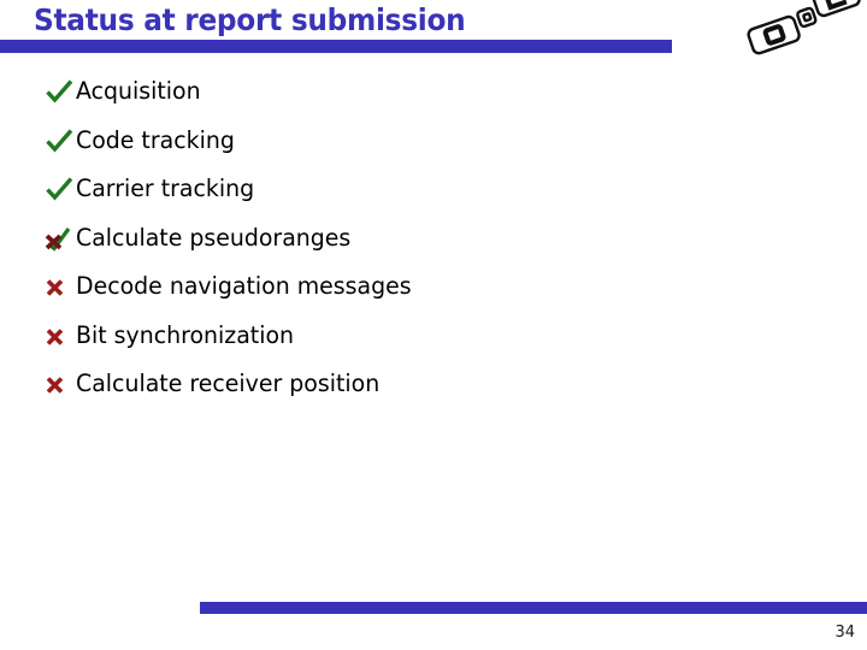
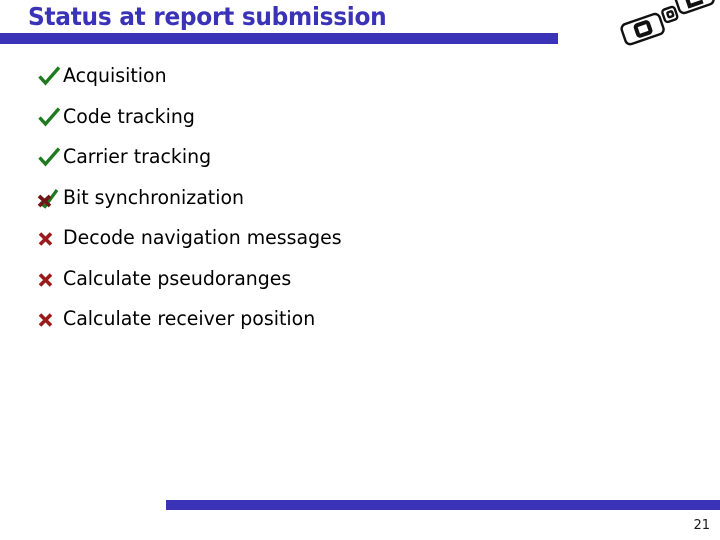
  Status at report submission
  Acquisition
  Code tracking
  Carrier tracking
- Calculate pseudoranges
+ Bit synchronization
  Decode navigation messages
- Bit synchronization
+ Calculate pseudoranges
  Calculate receiver position
- 34
+ 21
